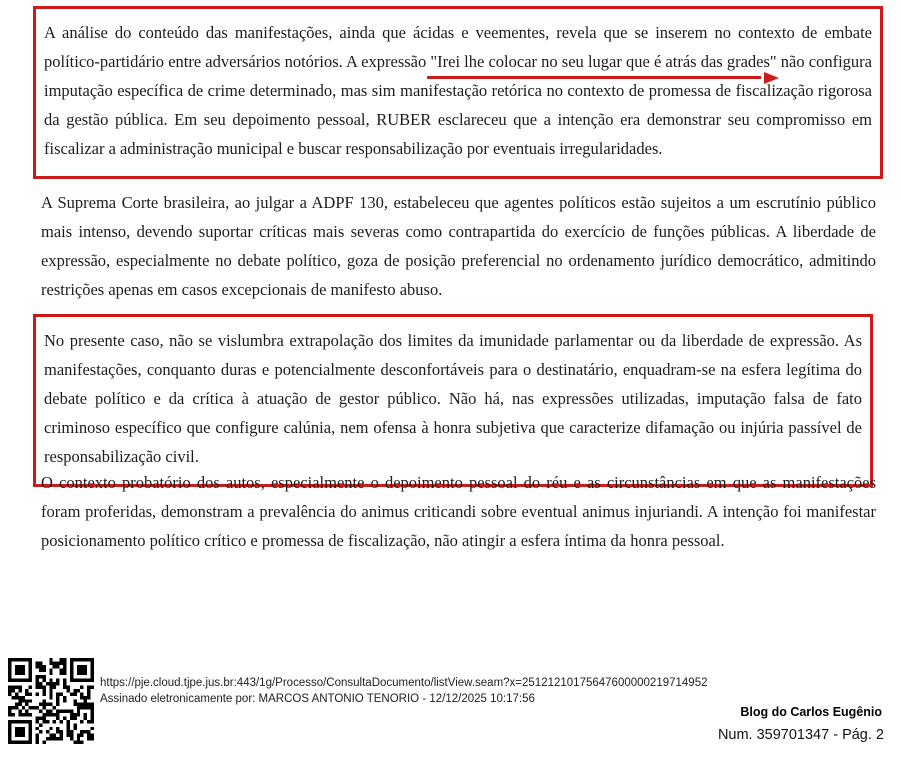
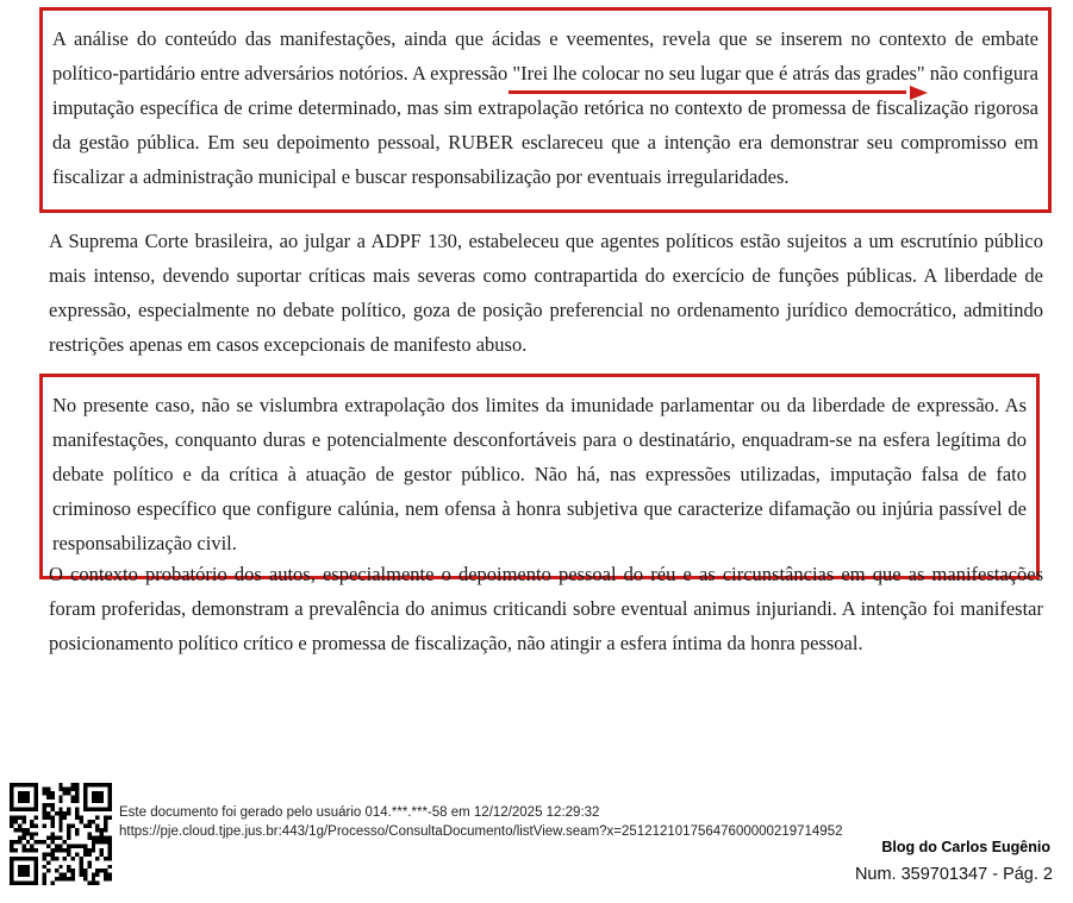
- A análise do conteúdo das manifestações, ainda que ácidas e veementes, revela que se inserem no contexto de embate político-partidário entre adversários notórios. A expressão "Irei lhe colocar no seu lugar que é atrás das grades" não configura imputação específica de crime determinado, mas sim manifestação retórica no contexto de promessa de fiscalização rigorosa da gestão pública. Em seu depoimento pessoal, RUBER esclareceu que a intenção era demonstrar seu compromisso em fiscalizar a administração municipal e buscar responsabilização por eventuais irregularidades.
+ A análise do conteúdo das manifestações, ainda que ácidas e veementes, revela que se inserem no contexto de embate político-partidário entre adversários notórios. A expressão "Irei lhe colocar no seu lugar que é atrás das grades" não configura imputação específica de crime determinado, mas sim extrapolação retórica no contexto de promessa de fiscalização rigorosa da gestão pública. Em seu depoimento pessoal, RUBER esclareceu que a intenção era demonstrar seu compromisso em fiscalizar a administração municipal e buscar responsabilização por eventuais irregularidades.
  A Suprema Corte brasileira, ao julgar a ADPF 130, estabeleceu que agentes políticos estão sujeitos a um escrutínio público mais intenso, devendo suportar críticas mais severas como contrapartida do exercício de funções públicas. A liberdade de expressão, especialmente no debate político, goza de posição preferencial no ordenamento jurídico democrático, admitindo restrições apenas em casos excepcionais de manifesto abuso.
  No presente caso, não se vislumbra extrapolação dos limites da imunidade parlamentar ou da liberdade de expressão. As manifestações, conquanto duras e potencialmente desconfortáveis para o destinatário, enquadram-se na esfera legítima do debate político e da crítica à atuação de gestor público. Não há, nas expressões utilizadas, imputação falsa de fato criminoso específico que configure calúnia, nem ofensa à honra subjetiva que caracterize difamação ou injúria passível de responsabilização civil.
  O contexto probatório dos autos, especialmente o depoimento pessoal do réu e as circunstâncias em que as manifestações foram proferidas, demonstram a prevalência do animus criticandi sobre eventual animus injuriandi. A intenção foi manifestar posicionamento político crítico e promessa de fiscalização, não atingir a esfera íntima da honra pessoal.
+ Este documento foi gerado pelo usuário 014.***.***-58 em 12/12/2025 12:29:32
  https://pje.cloud.tjpe.jus.br:443/1g/Processo/ConsultaDocumento/listView.seam?x=25121210175647600000219714952
- Assinado eletronicamente por: MARCOS ANTONIO TENORIO - 12/12/2025 10:17:56
  Blog do Carlos Eugênio
  Num. 359701347 - Pág. 2
